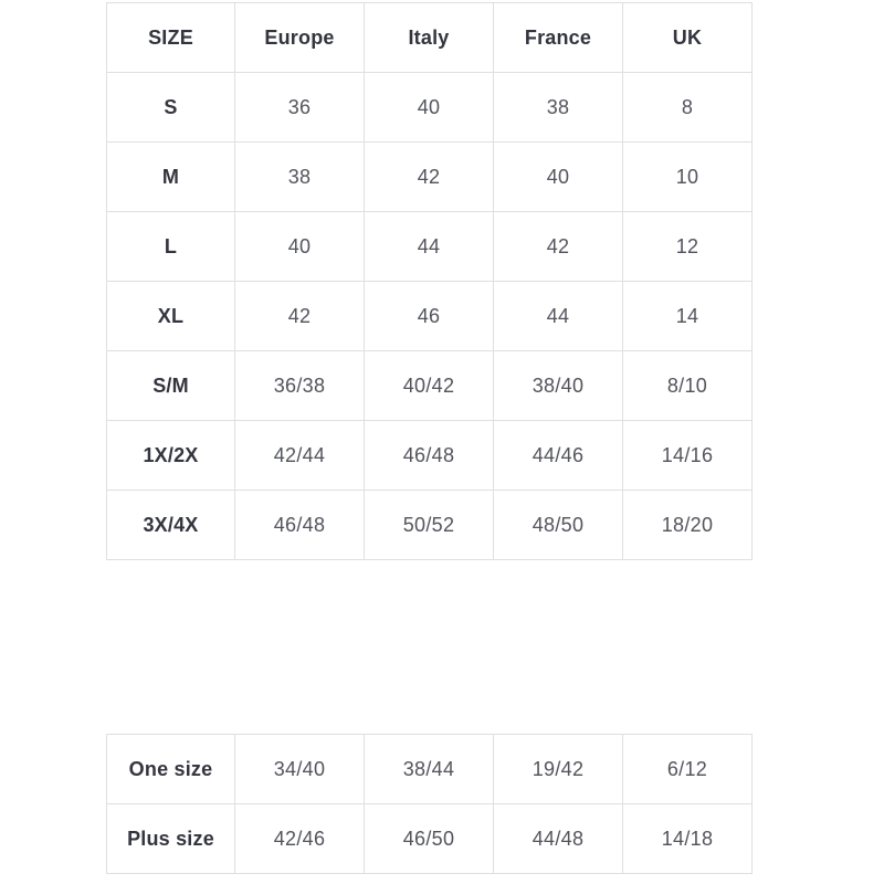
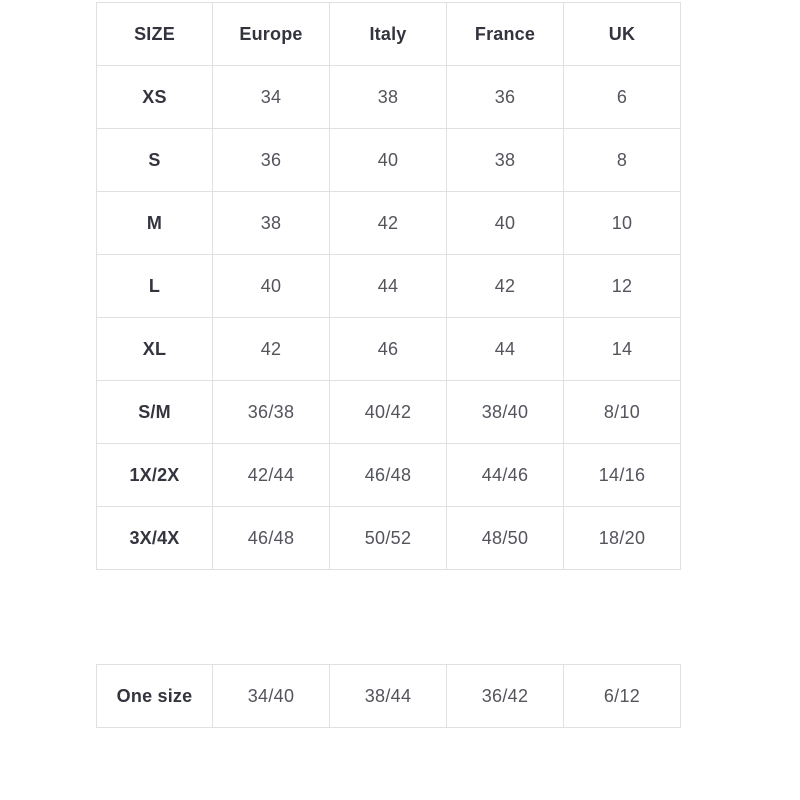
  SIZE	Europe	Italy	France	UK
+ XS	34	38	36	6
  S	36	40	38	8
  M	38	42	40	10
  L	40	44	42	12
  XL	42	46	44	14
  S/M	36/38	40/42	38/40	8/10
  1X/2X	42/44	46/48	44/46	14/16
  3X/4X	46/48	50/52	48/50	18/20
- One size	34/40	38/44	19/42	6/12
+ One size	34/40	38/44	36/42	6/12
- Plus size	42/46	46/50	44/48	14/18
